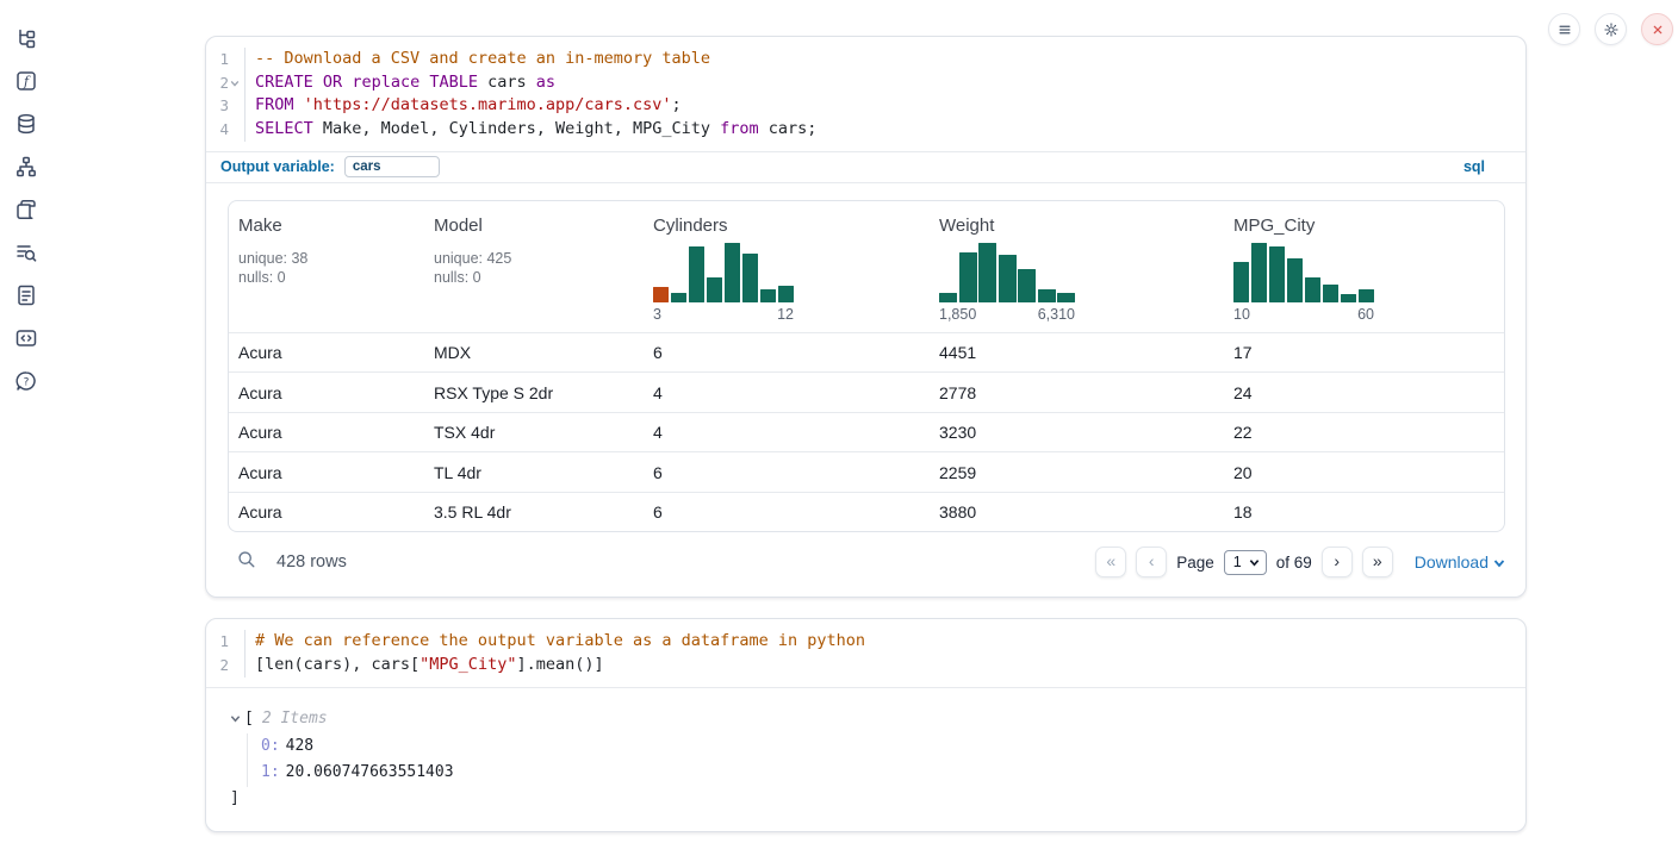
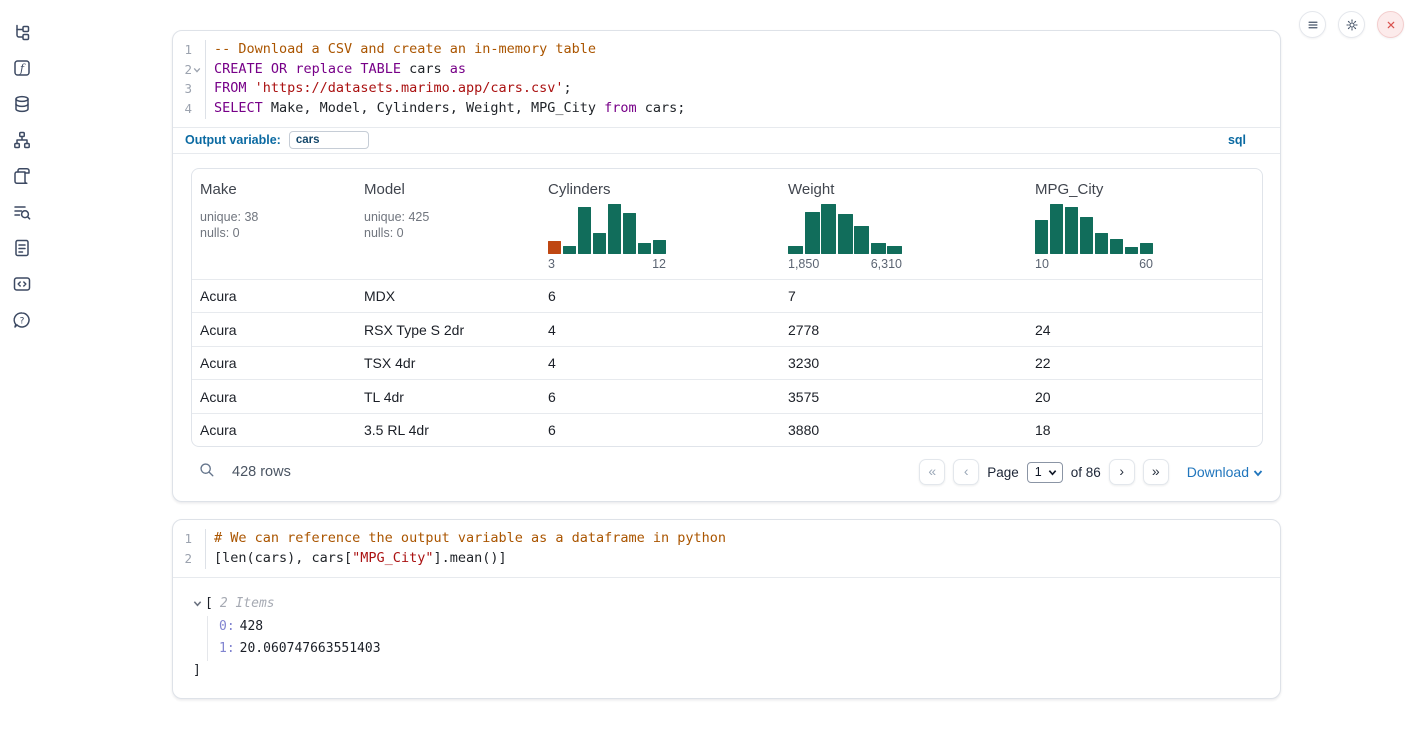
  f
  ?
  1
  -- Download a CSV and create an in-memory table
  2
  CREATE OR replace TABLE cars as
  3
  FROM 'https://datasets.marimo.app/cars.csv';
  4
  SELECT Make, Model, Cylinders, Weight, MPG_City from cars;
  Output variable:
  cars
  sql
  Make
  unique: 38
  nulls: 0
  Model
  unique: 425
  nulls: 0
  Cylinders
  3
  12
  Weight
  1,850
  6,310
  MPG_City
  10
  60
  Acura
  MDX
  6
- 4451
- 17
+ 7
  Acura
  RSX Type S 2dr
  4
  2778
  24
  Acura
  TSX 4dr
  4
  3230
  22
  Acura
  TL 4dr
  6
- 2259
+ 3575
  20
  Acura
  3.5 RL 4dr
  6
  3880
  18
  428 rows
  «
  ‹
  Page
  1
- of 69
+ of 86
  ›
  »
  Download
  1
  # We can reference the output variable as a dataframe in python
  2
  [len(cars), cars["MPG_City"].mean()]
  [
  2 Items
  0: 428
  1: 20.060747663551403
  ]
